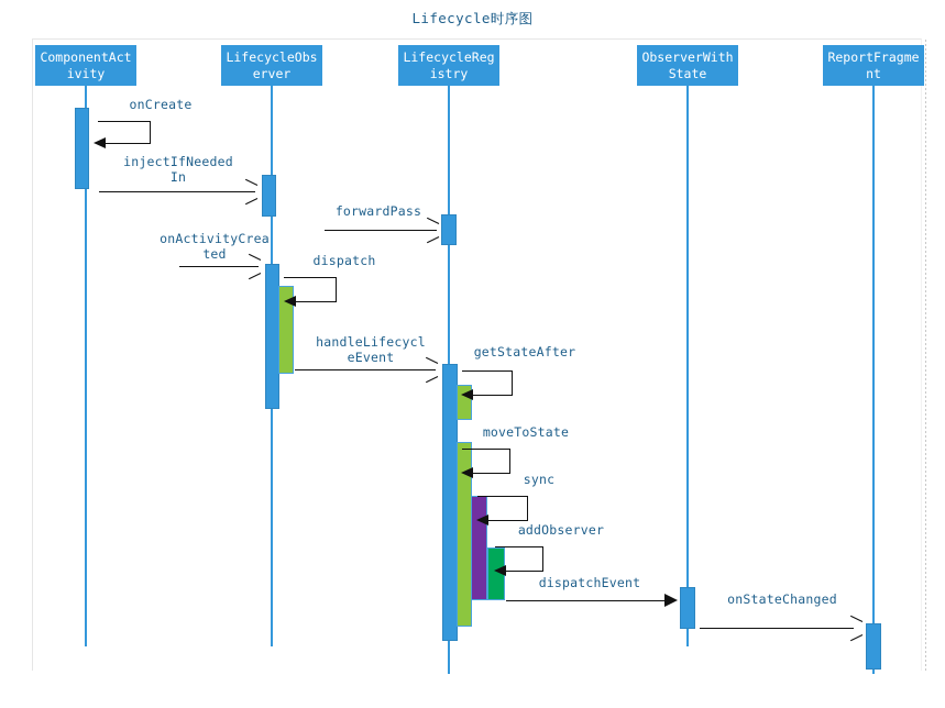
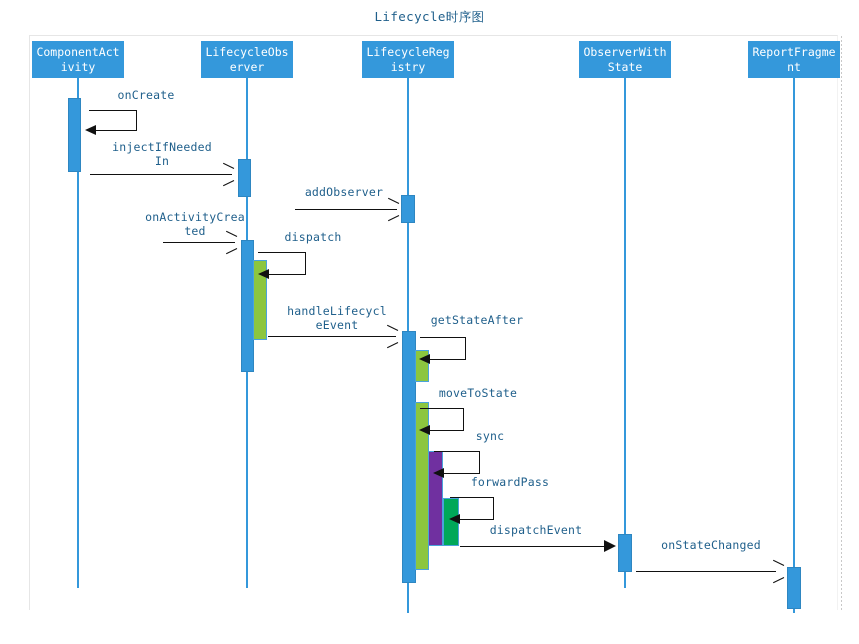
  Lifecycle时序图
  ComponentActivity
  LifecycleObserver
  LifecycleRegistry
  ObserverWithState
  ReportFragment
  onCreate
  injectIfNeededIn
- forwardPass
+ addObserver
  onActivityCreated
  dispatch
  handleLifecycleEvent
  getStateAfter
  moveToState
  sync
- addObserver
+ forwardPass
  dispatchEvent
  onStateChanged
